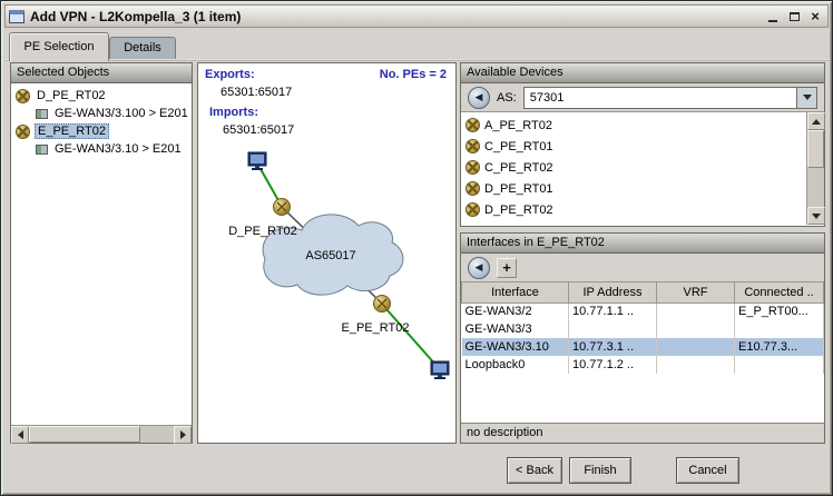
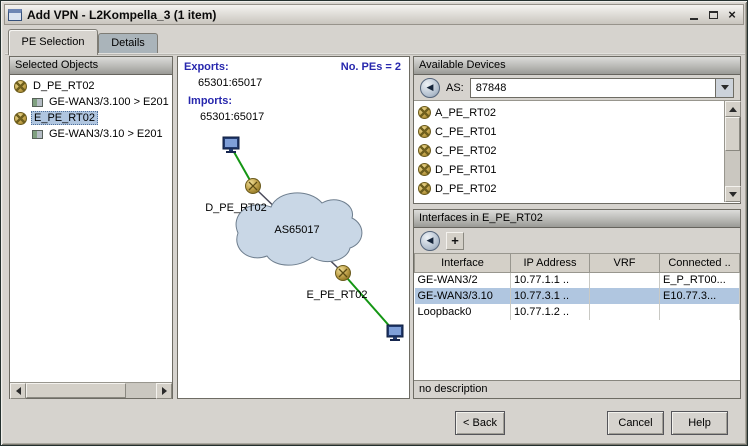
  Add VPN - L2Kompella_3 (1 item)
  ×
  PE Selection
  Details
  Selected Objects
  D_PE_RT02
  GE-WAN3/3.100 > E201
  E_PE_RT02
  GE-WAN3/3.10 > E201
  AS65017
  D_PE_RT02
  E_PE_RT02
  Exports:
  65301:65017
  Imports:
  65301:65017
  No. PEs = 2
  Available Devices
  ◀
  AS:
- 57301
+ 87848
  A_PE_RT02
  C_PE_RT01
  C_PE_RT02
  D_PE_RT01
  D_PE_RT02
  Interfaces in E_PE_RT02
  ◀
  +
  Interface	IP Address	VRF	Connected ..
  GE-WAN3/2	10.77.1.1 ..		E_P_RT00...
- GE-WAN3/3
  GE-WAN3/3.10	10.77.3.1 ..		E10.77.3...
  Loopback0	10.77.1.2 ..
  no description
  < Back
- Finish
  Cancel
+ Help
